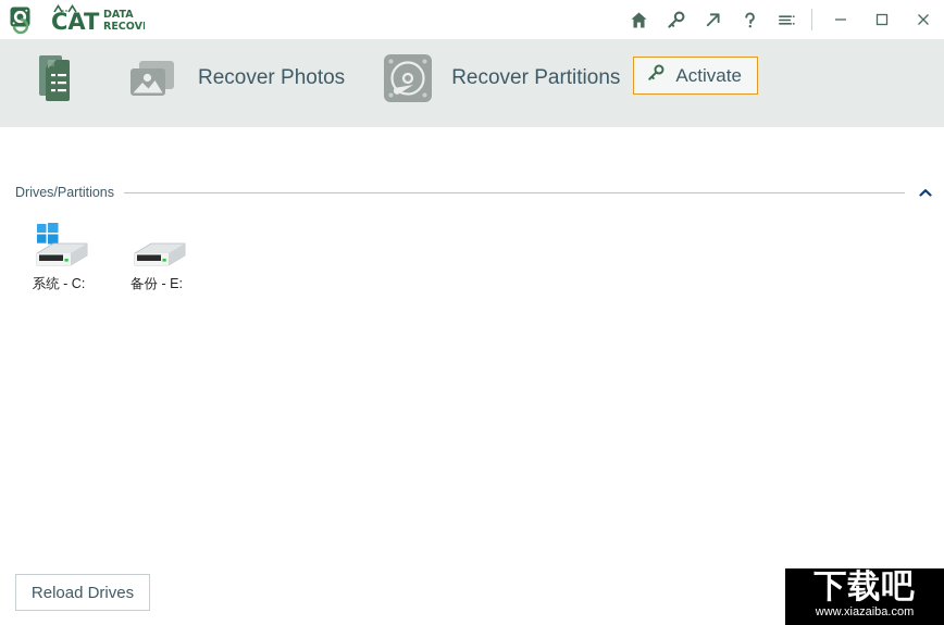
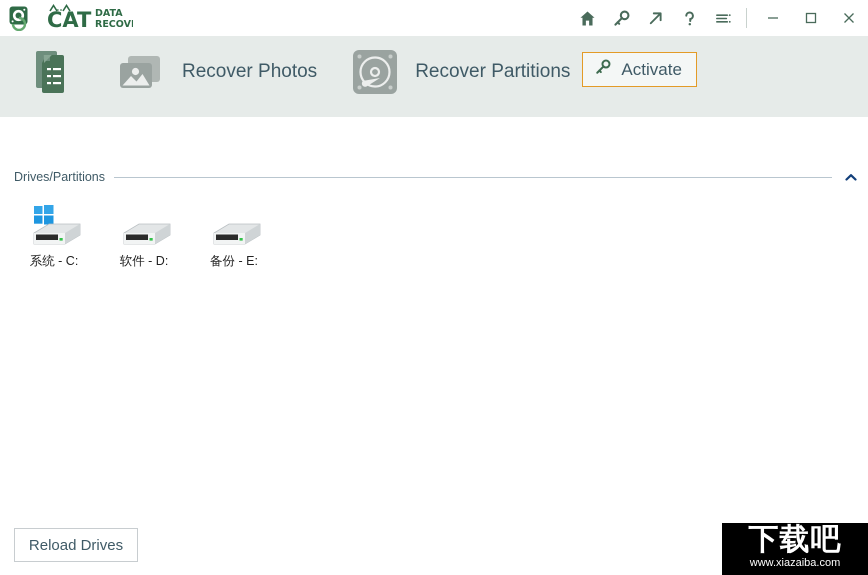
  CAT
  DATA
  Recover Photos
  Recover Partitions
  Activate
  Drives/Partitions
  系统 - C:
+ 软件 - D:
  备份 - E:
  Reload Drives
  下载吧
  www.xiazaiba.com
